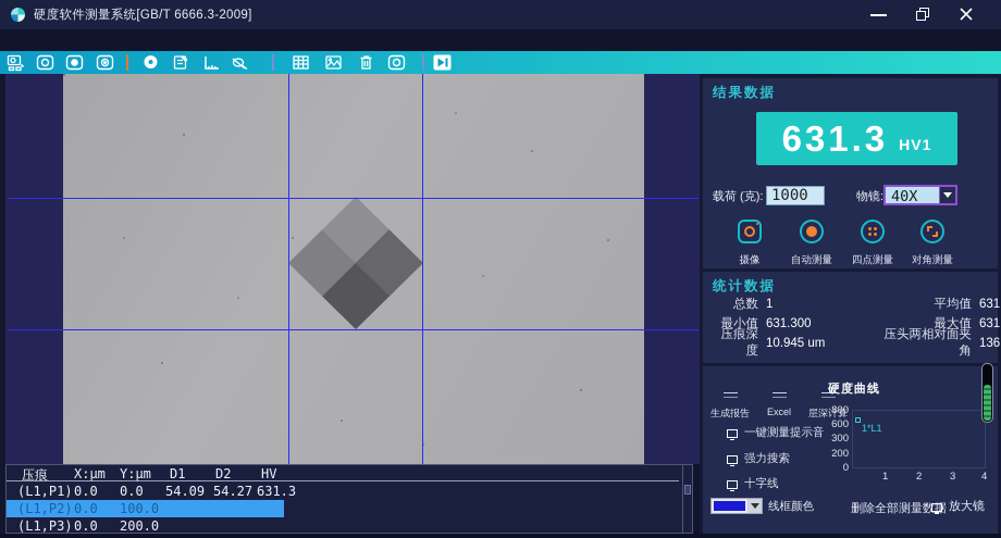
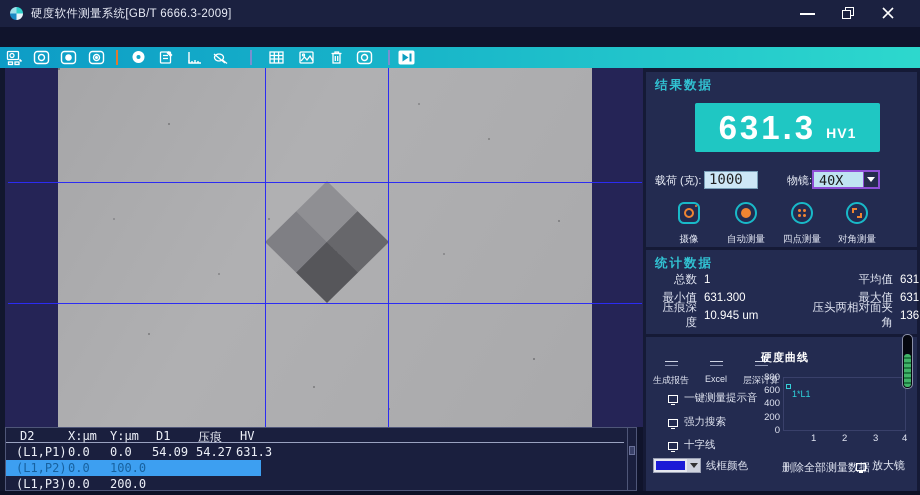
  硬度软件测量系统[GB/T 6666.3-2009]
- 压痕
+ D2
  X:μm
  Y:μm
  D1
- D2
+ 压痕
  HV
  (L1,P1)
  0.0
  0.0
  54.09
  54.27
  631.3
  (L1,P2)
  0.0
  100.0
  (L1,P3)
  0.0
  200.0
  结果数据
  631.3
  HV1
  载荷 (克):
  1000
  物镜:
  40X
  摄像
  自动测量
  四点测量
  对角测量
  统计数据
  总数
  1
  平均值
  最小值
  631.300
  最大值
  压痕深度
  10.945 um
  压头两相对面夹角
  136
  生成报告
  Excel
  层深计算
  硬度曲线
  800
  600
- 300
+ 400
  200
  0
  1
  2
  3
  4
  1*L1
  一键测量提示音
  强力搜索
  十字线
  线框颜色
  删除全部测量数
  放大镜
